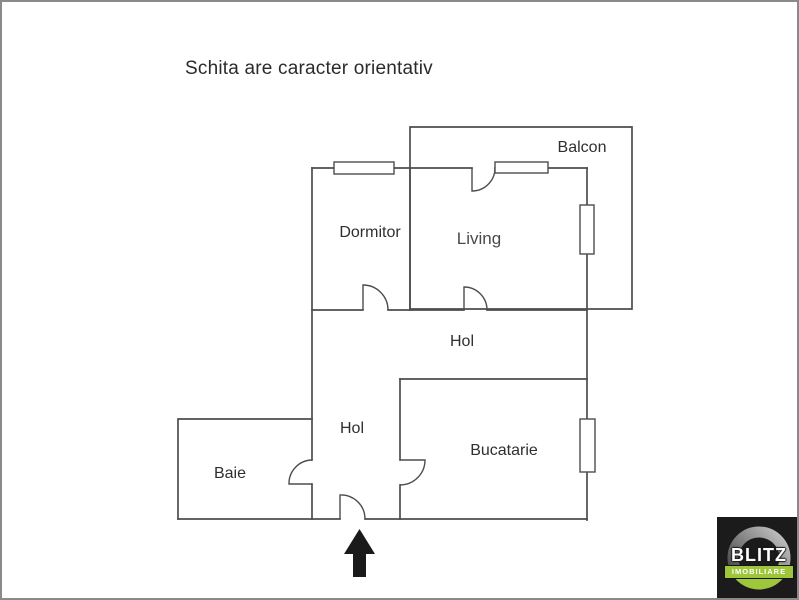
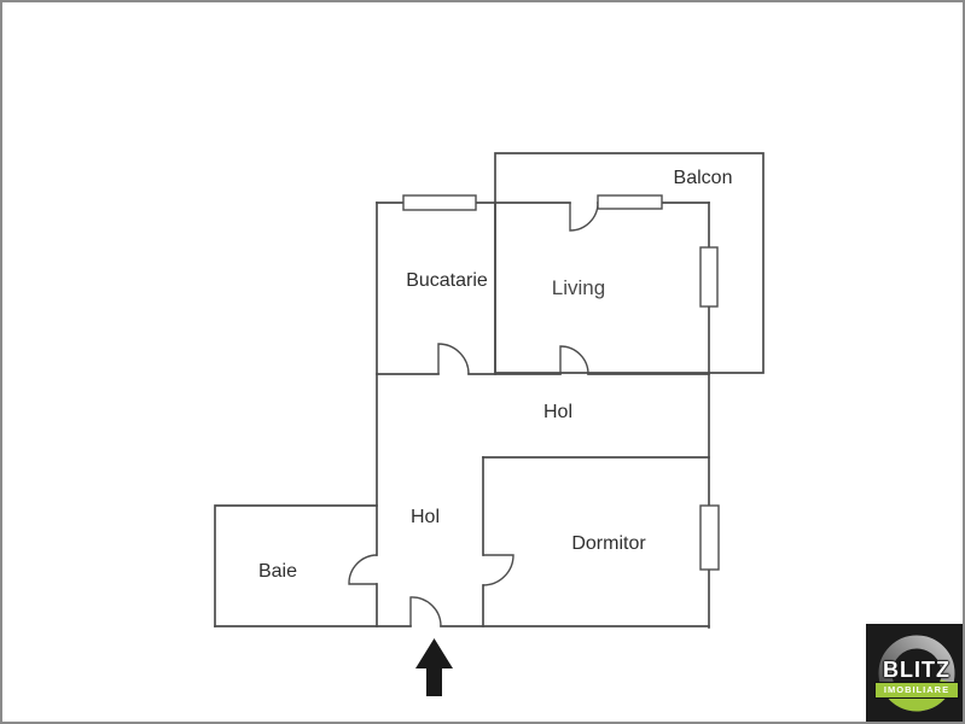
- Schita are caracter orientativ
  Balcon
- Dormitor
+ Bucatarie
  Living
  Hol
  Hol
- Bucatarie
+ Dormitor
  Baie
  BLITZ
  IMOBILIARE
